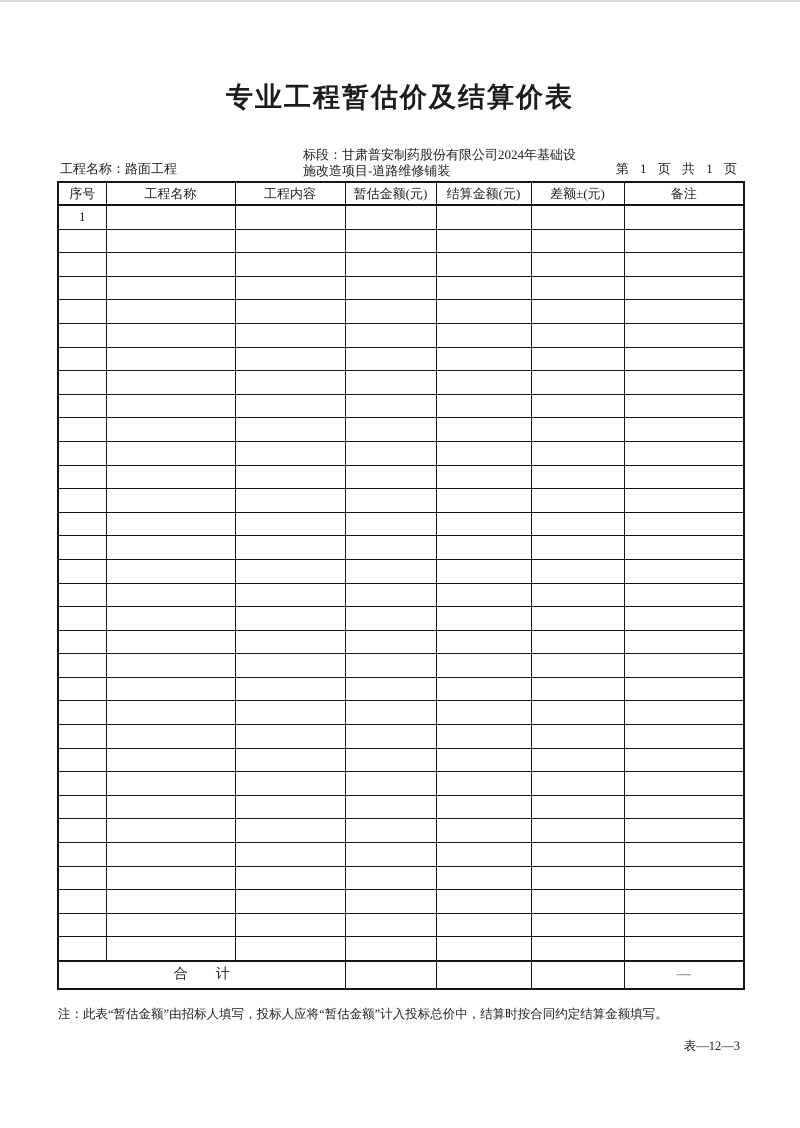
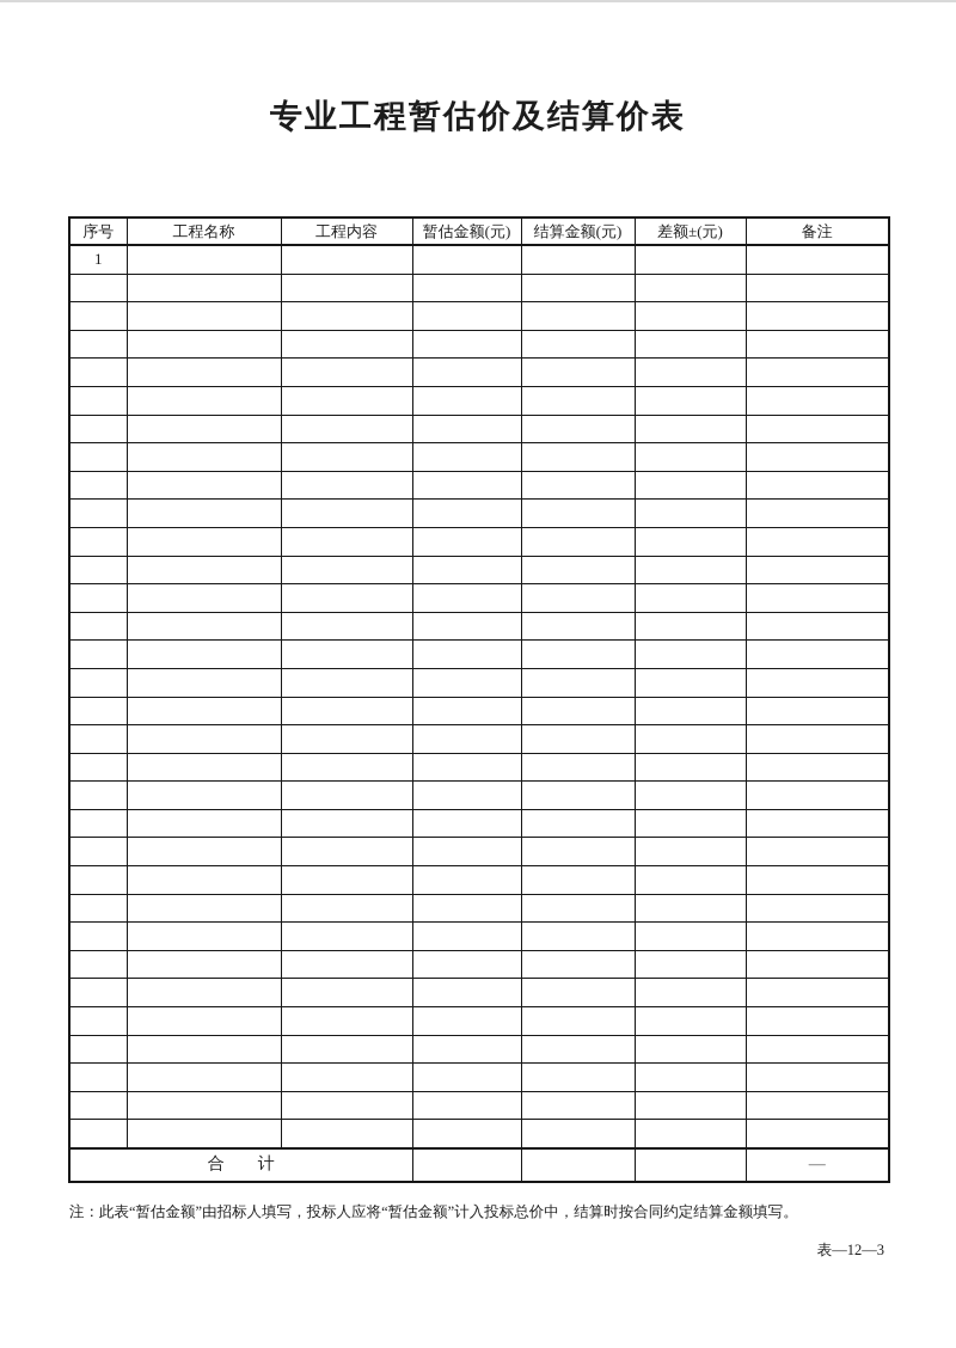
  专业工程暂估价及结算价表
- 工程名称：路面工程
- 标段：甘肃普安制药股份有限公司2024年基础设
- 施改造项目-道路维修铺装
- 第 1 页 共 1 页
  序号	工程名称	工程内容	暂估金额(元)	结算金额(元)	差额±(元)	备注
  1
  合 计				—
  注：此表“暂估金额”由招标人填写，投标人应将“暂估金额”计入投标总价中，结算时按合同约定结算金额填写。
  表—12—3
